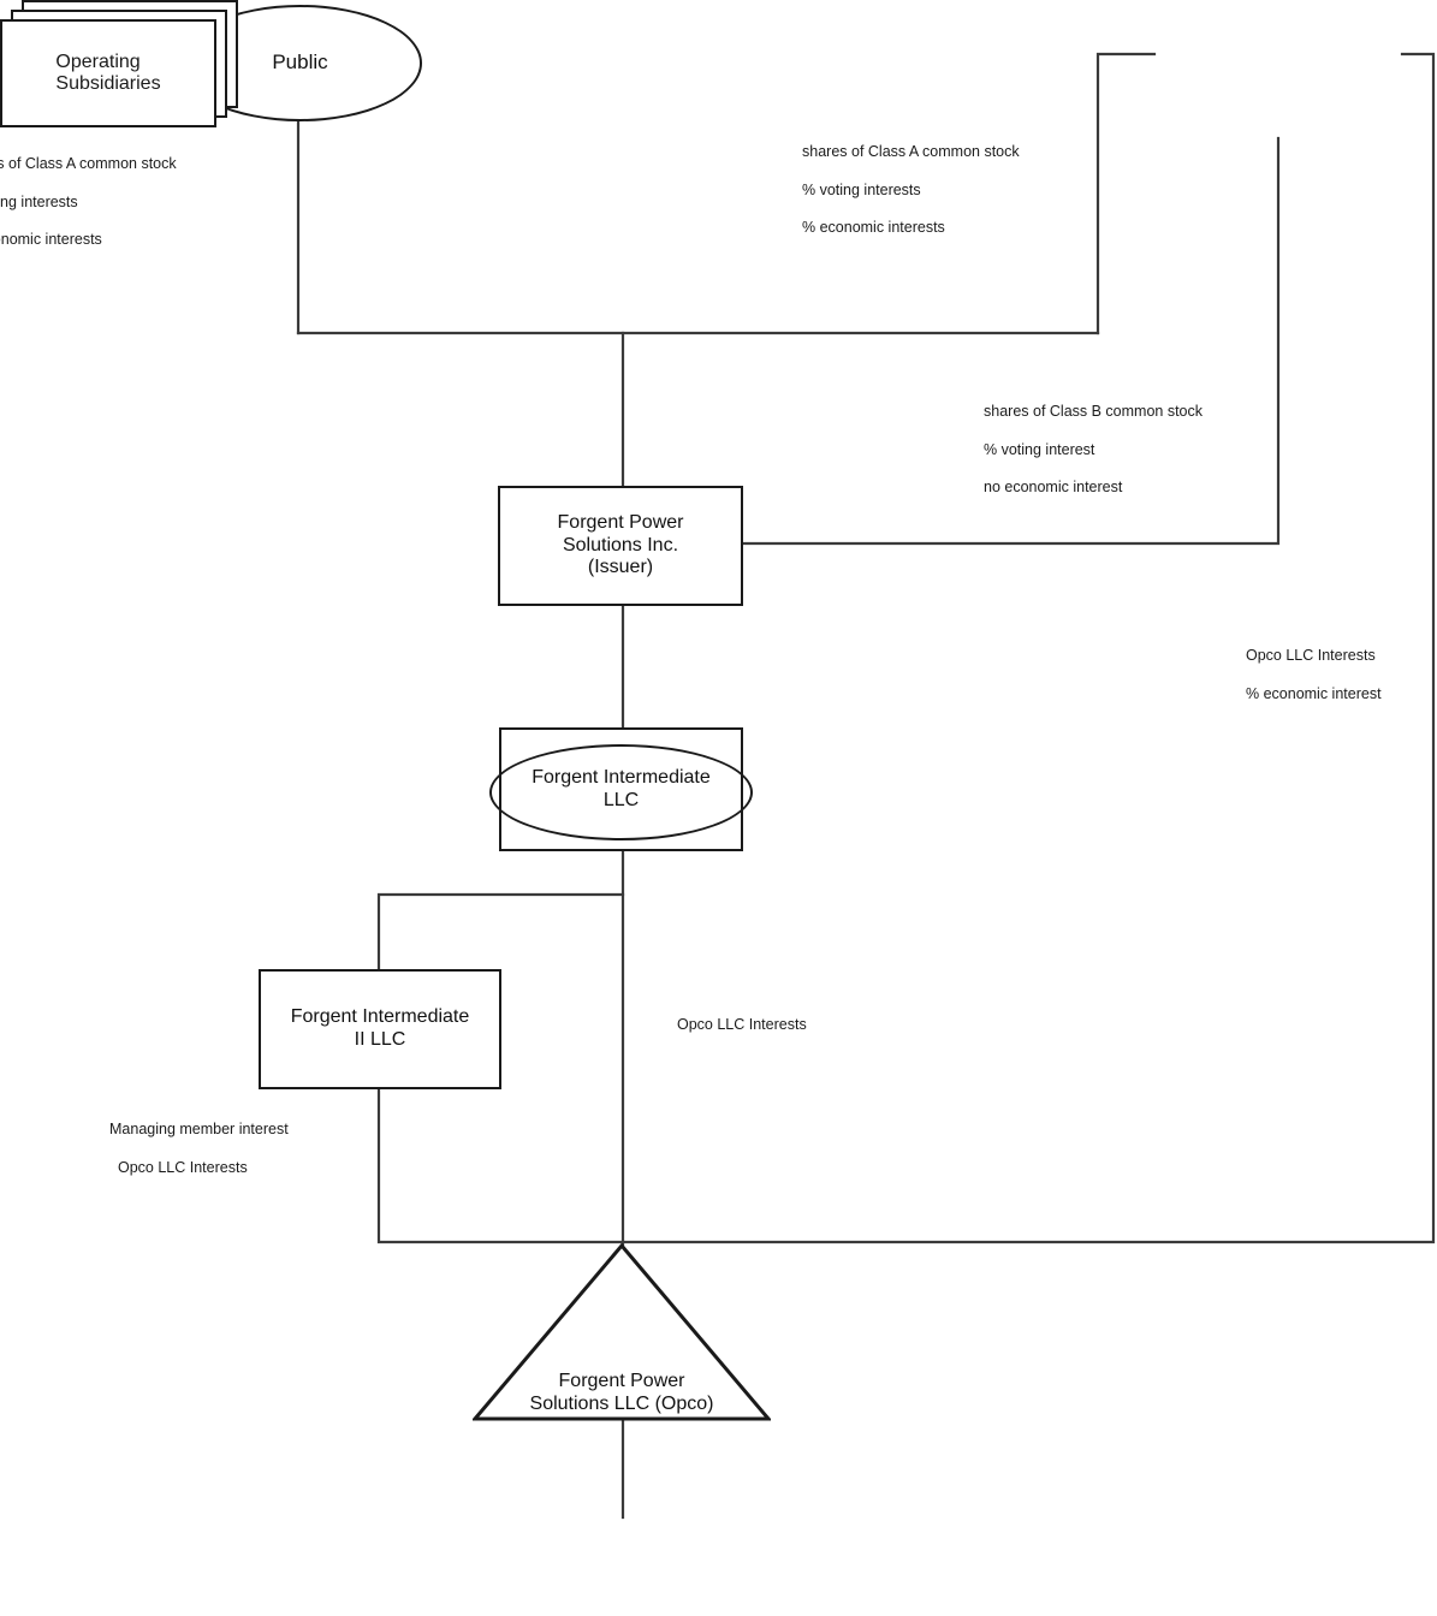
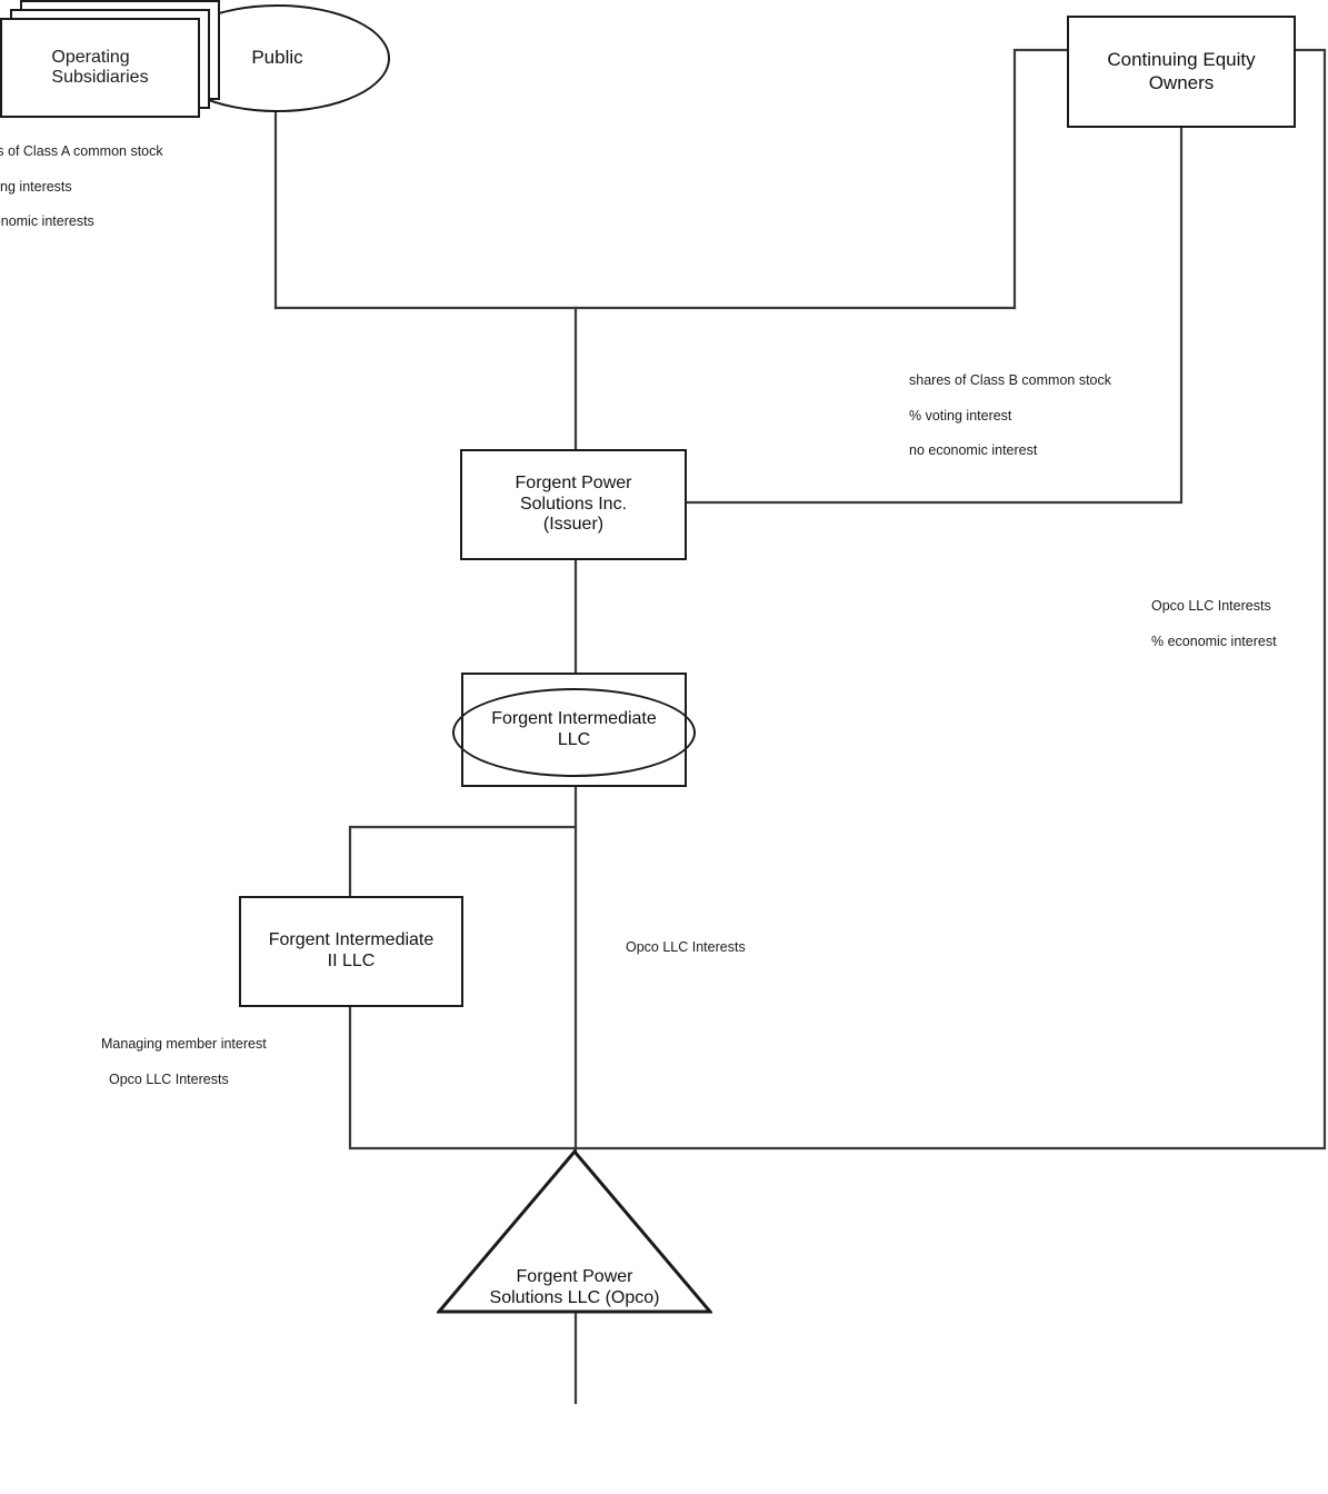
  Public
+ Continuing Equity
+ Owners
  Forgent Power
  Solutions Inc.
  (Issuer)
  Forgent Intermediate
  LLC
  Forgent Intermediate
  II LLC
  Forgent Power
  Solutions LLC (Opco)
  Operating
  Subsidiaries
  s of Class A common stock
  nomic interests
- shares of Class A common stock
- % voting interests
- % economic interests
  shares of Class B common stock
  % voting interest
  no economic interest
  Opco LLC Interests
  % economic interest
  Opco LLC Interests
  Managing member interest
  Opco LLC Interests
